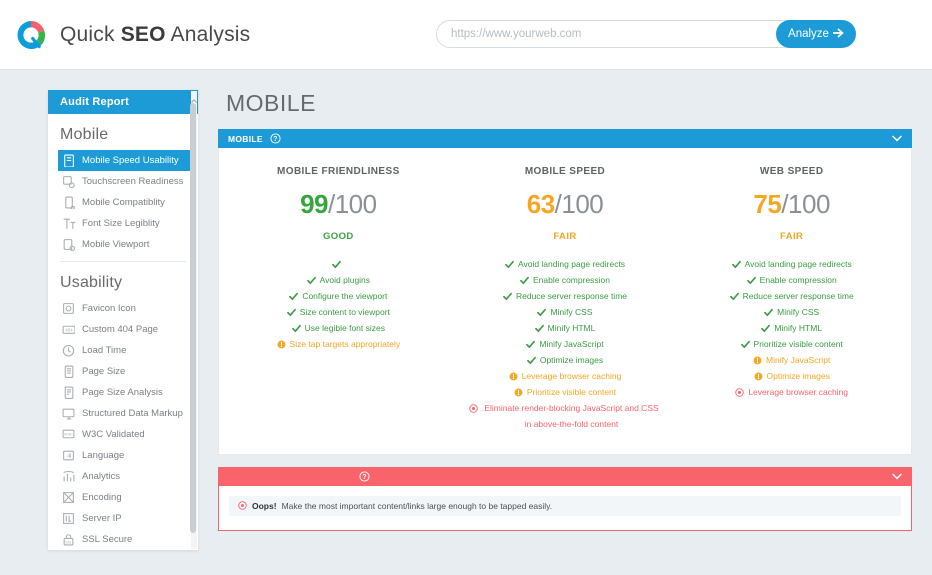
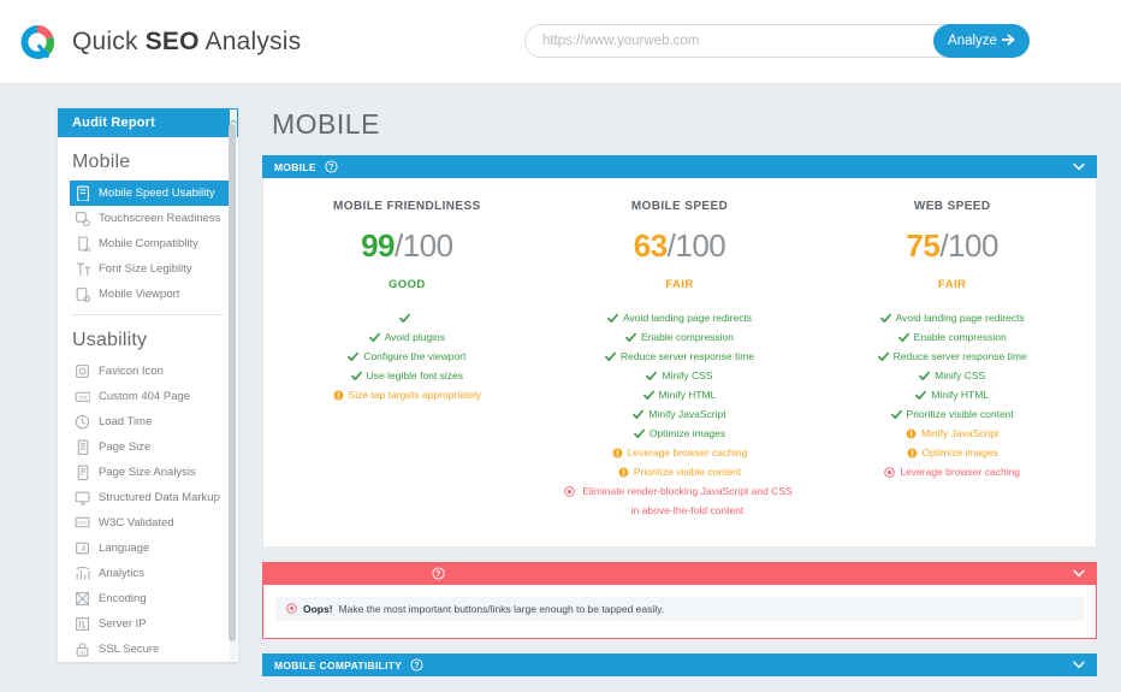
  Quick SEO Analysis
  https://www.yourweb.com
  Analyze
  Audit Report
  Mobile
  Mobile Speed Usability
  Touchscreen Readiness
  Mobile Compatiblity
  Font Size Legiblity
  Mobile Viewport
  Usability
  Favicon Icon
  Custom 404 Page
  Load Time
  Page Size
  Page Size Analysis
  Structured Data Markup
  W3C Validated
  Language
  Analytics
  Encoding
  Server IP
  SSL Secure
  MOBILE
  MOBILE
  MOBILE FRIENDLINESS
  99/100
  GOOD
  Avoid plugins
  Configure the viewport
- Size content to viewport
  Use legible font sizes
  Size tap targets appropriately
  MOBILE SPEED
  63/100
  FAIR
  Avoid landing page redirects
  Enable compression
  Reduce server response time
  Minify CSS
  Minify HTML
  Minify JavaScript
  Optimize images
  Leverage browser caching
  Prioritize visible content
  Eliminate render-blocking JavaScript and CSS in above-the-fold content
  WEB SPEED
  75/100
  FAIR
  Avoid landing page redirects
  Enable compression
  Reduce server response time
  Minify CSS
  Minify HTML
  Prioritize visible content
  Minify JavaScript
  Optimize images
  Leverage browser caching
  Oops!
- Make the most important content/links large enough to be tapped easily.
+ Make the most important buttons/links large enough to be tapped easily.
+ MOBILE COMPATIBILITY
